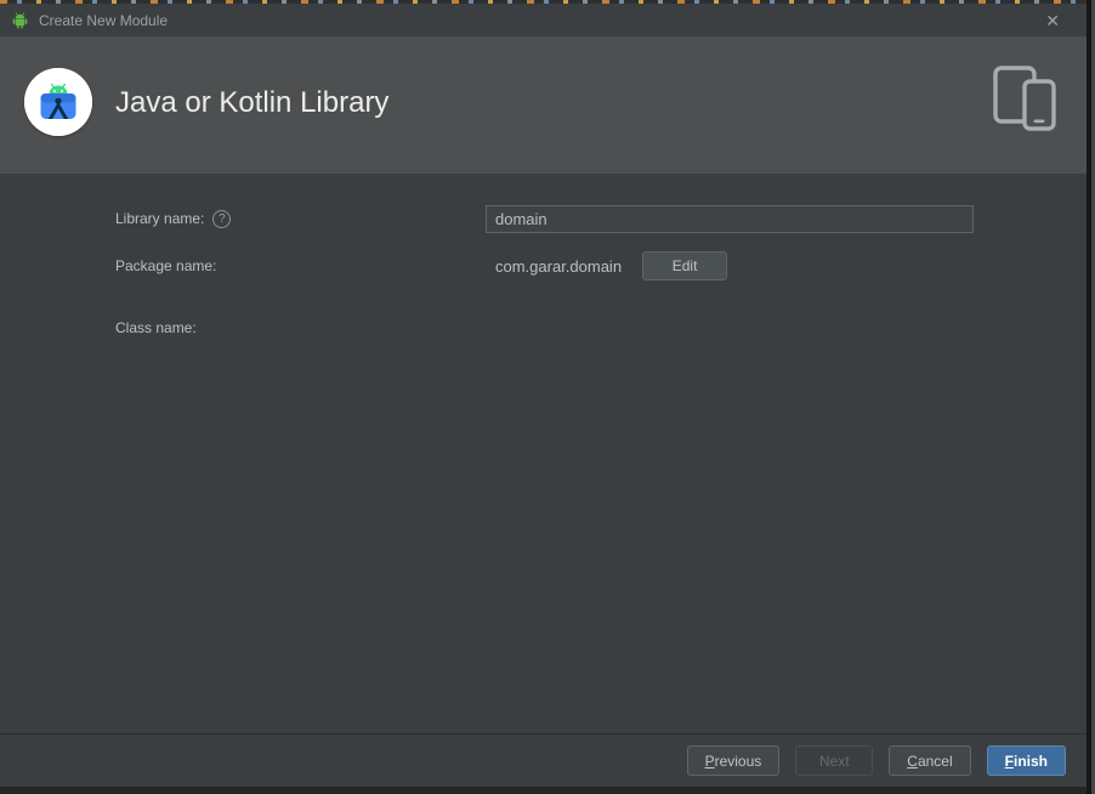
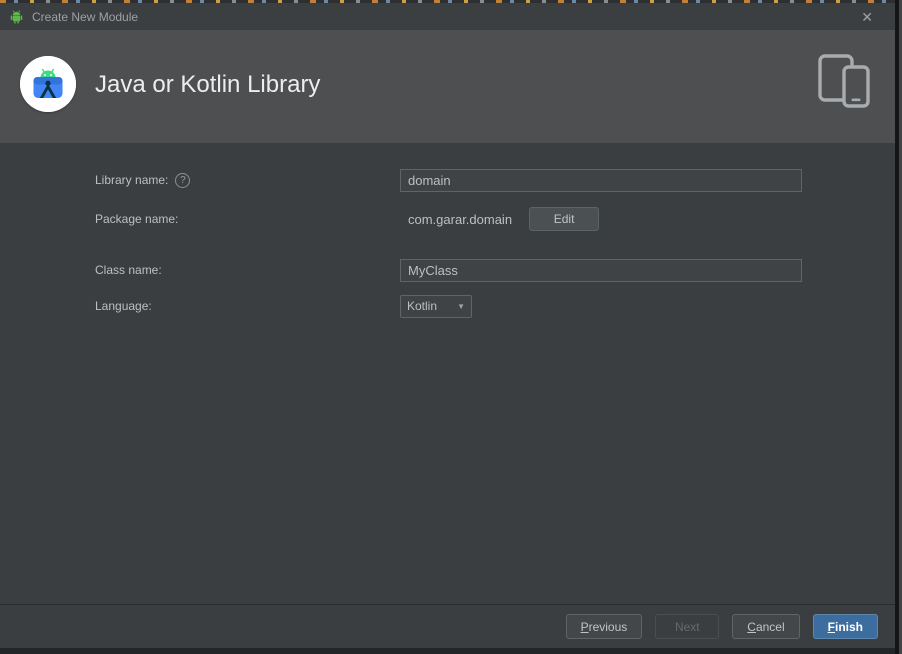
  Create New Module
  ✕
  Java or Kotlin Library
  Library name:
  ?
  domain
  Package name:
  com.garar.domain
  Edit
  Class name:
+ MyClass
+ Language:
+ Kotlin
+ ▼
  Previous
  Next
  Cancel
  Finish
